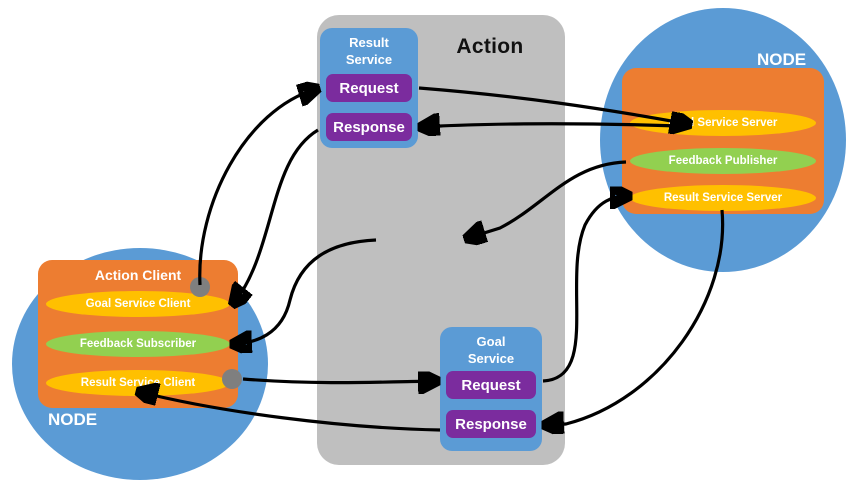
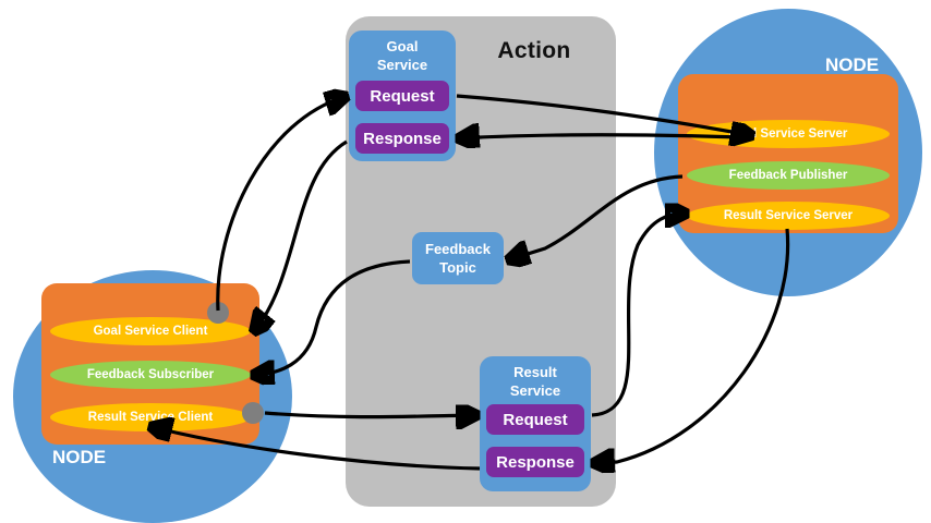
  Action
  NODE
- Action Client
  Goal Service Client
  Feedback Subscriber
  Result Service Client
  NODE
  Gl Service Server
  Feedback Publisher
  Result Service Server
- Result
+ Goal
  Service
  Request
  Response
- Goal
+ Result
  Service
  Request
  Response
+ Feedback
+ Topic
